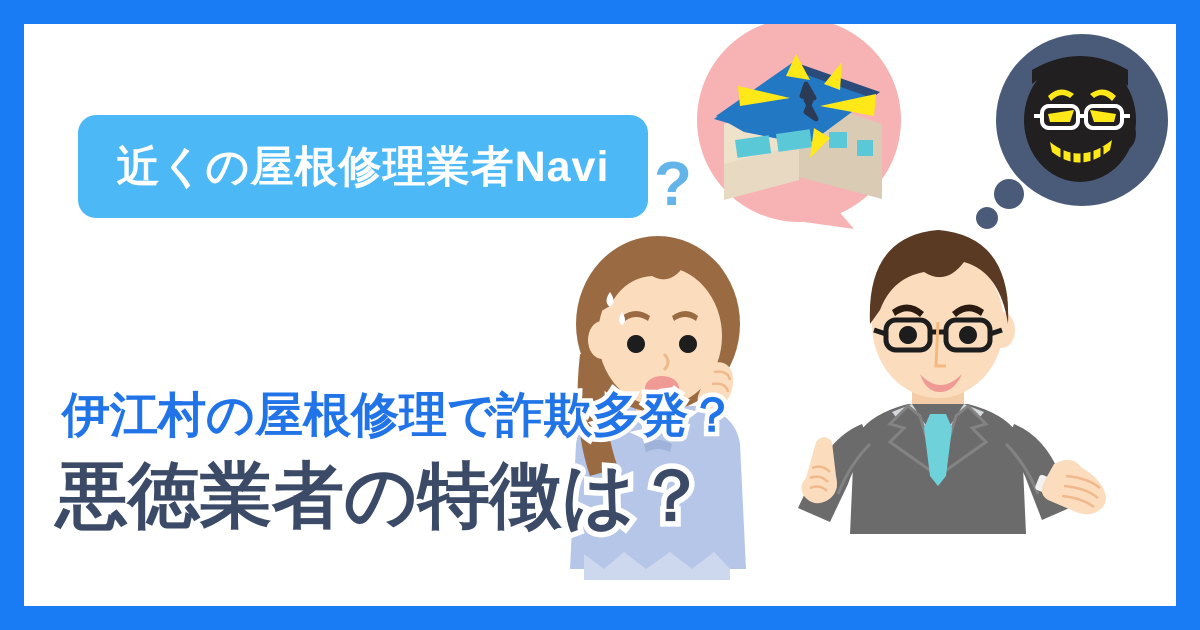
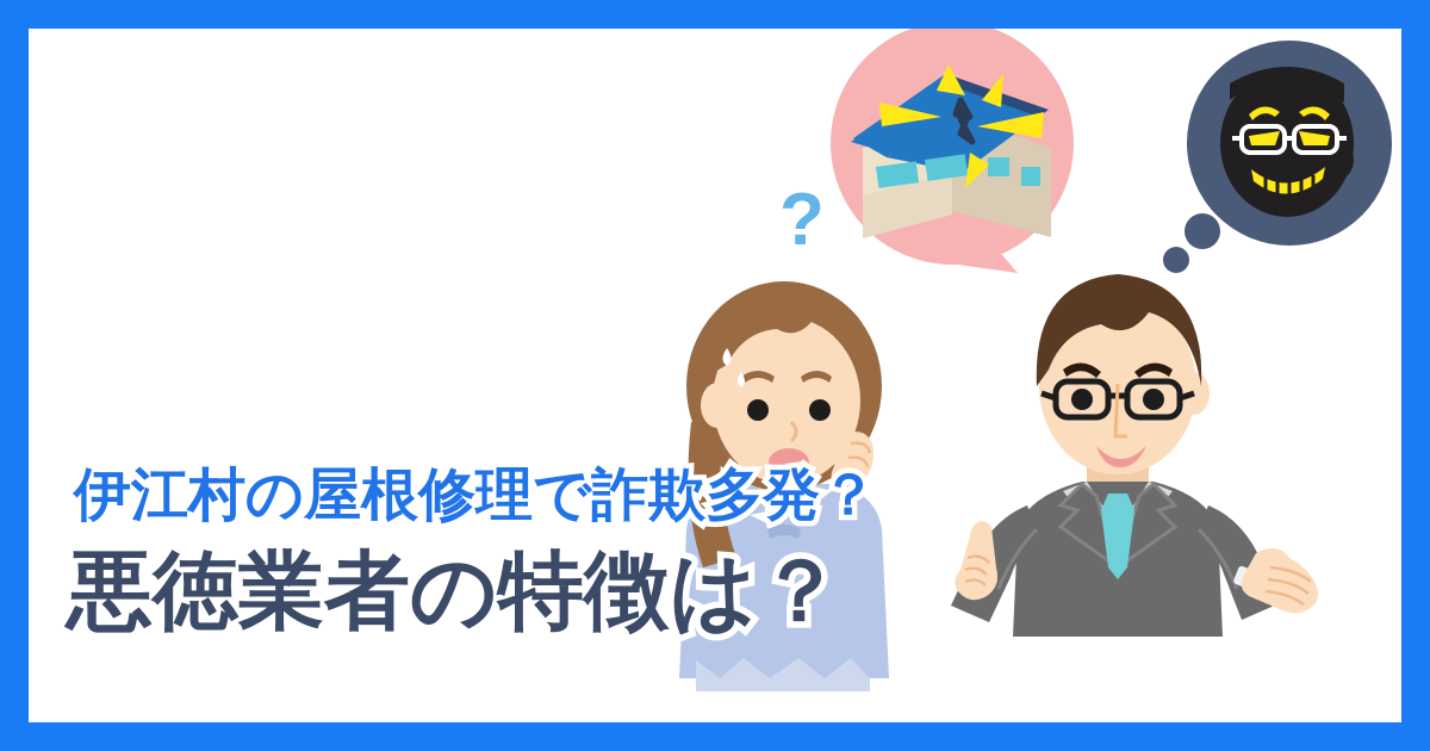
- 近くの屋根修理業者Navi
  ?
  伊江村の屋根修理で詐欺多発？
  悪徳業者の特徴は？
